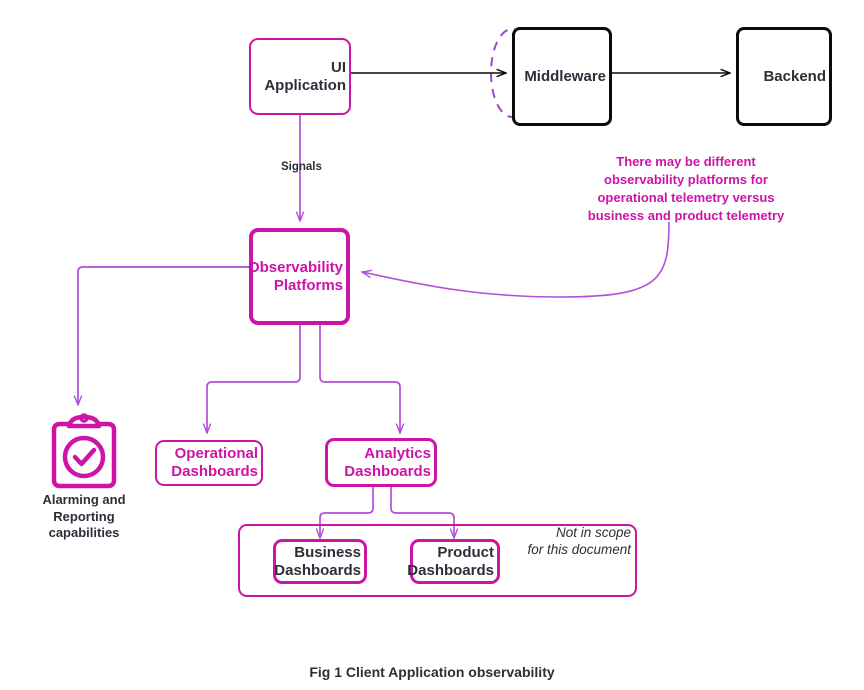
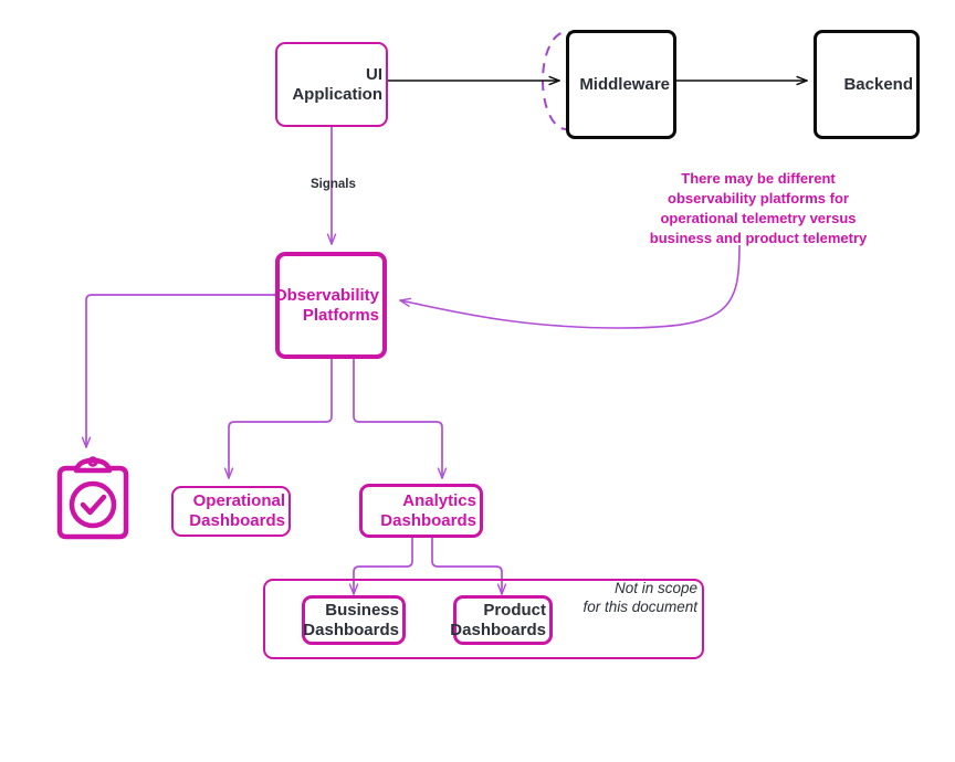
  UI
  Application
  Middleware
  Backend
  Observability
  Platforms
  Operational
  Dashboards
  Analytics
  Dashboards
  Business
  Dashboards
  Product
  Dashboards
  Signals
  There may be different
  observability platforms for
  operational telemetry versus
  business and product telemetry
  Not in scope
  for this document
- Alarming and
- Reporting
- capabilities
- Fig 1 Client Application observability
